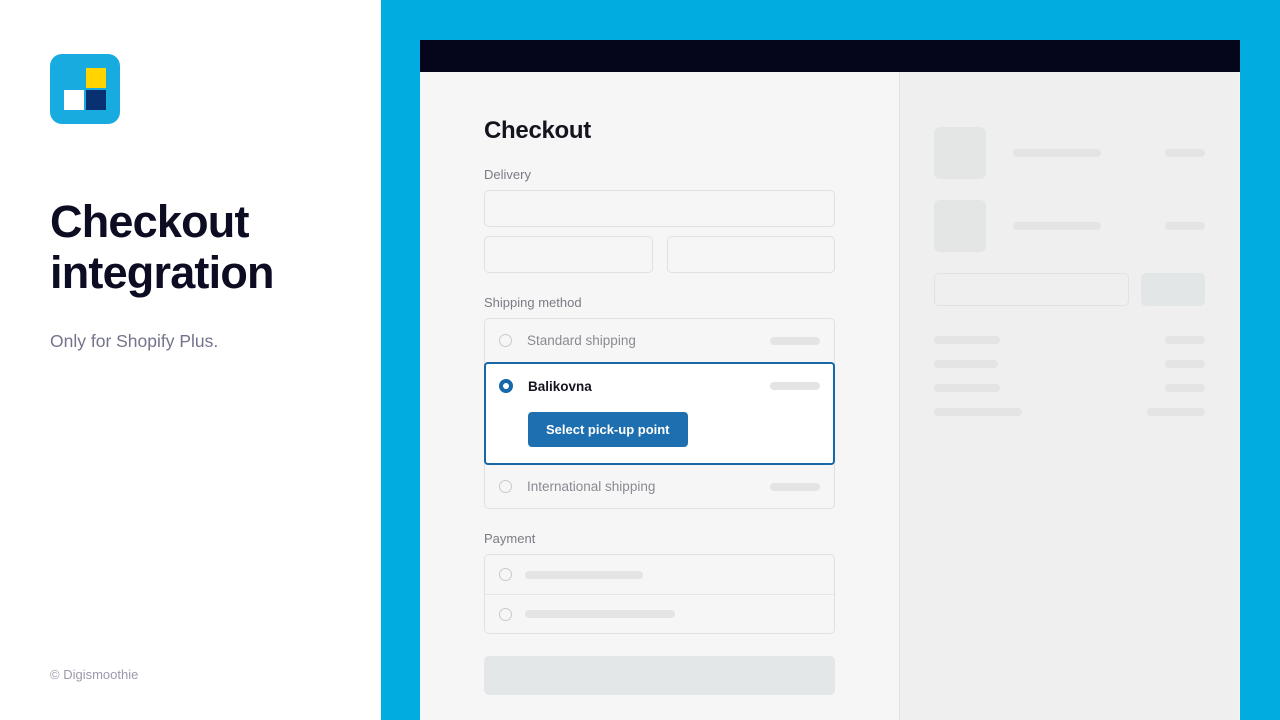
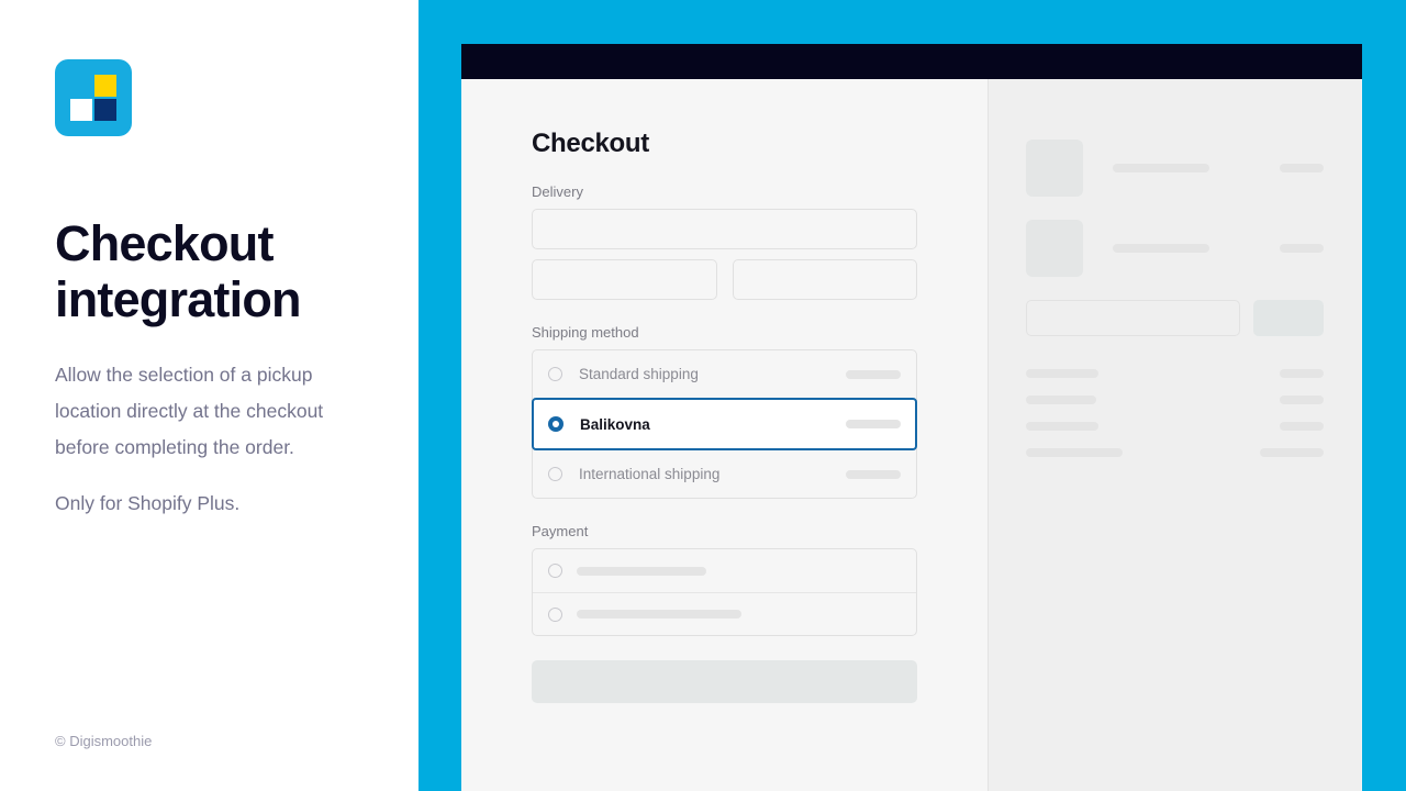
  Checkout
  integration
+ Allow the selection of a pickup location directly at the checkout before completing the order.
  Only for Shopify Plus.
  © Digismoothie
  Checkout
  Delivery
  Shipping method
  Standard shipping
  Balikovna
- Select pick-up point
  International shipping
  Payment
